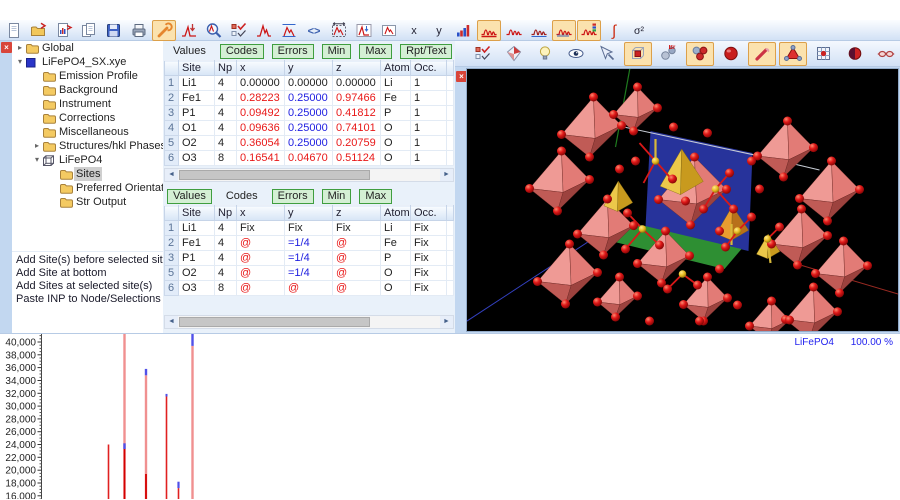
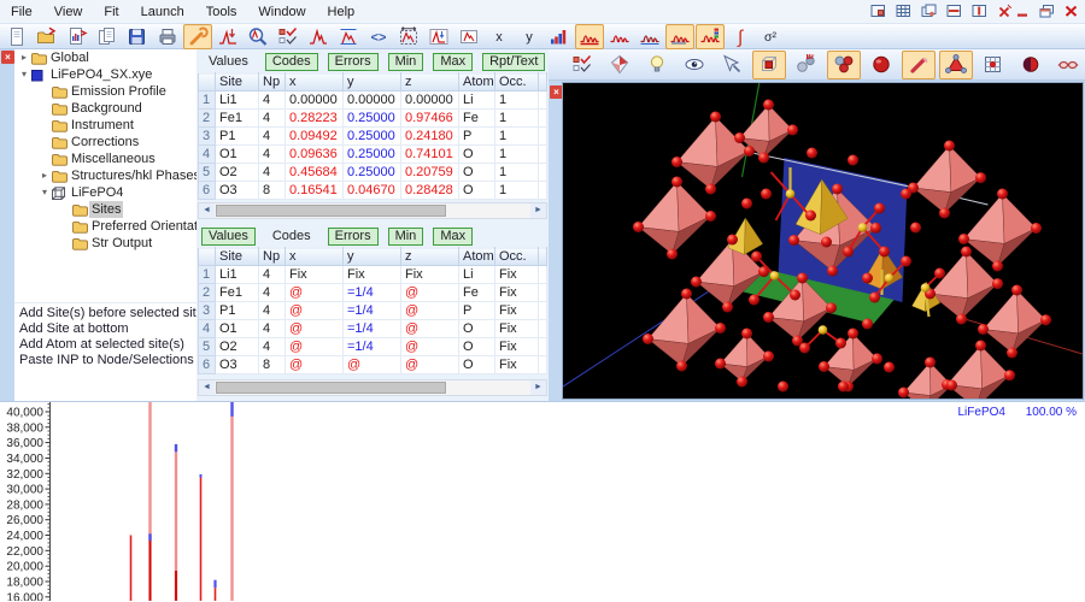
+ File
+ View
+ Fit
+ Launch
+ Tools
+ Window
+ Help
  <>
  x
  y
  ∫
  σ²
  ×
  ▸
  Global
  ▾
  LiFePO4_SX.xye
  Emission Profile
  Background
  Instrument
  Corrections
  Miscellaneous
  ▸
  Structures/hkl Phase
  ▾
  LiFePO4
  Sites
  Preferred Orienta
  Str Output
  Add Site(s) before selected sit
  Add Site at bottom
- Add Sites at selected site(s)
+ Add Atom at selected site(s)
  Paste INP to Node/Selections
  Values
  Codes
  Errors
  Min
  Max
  Rpt/Text
  	Site	Np	x	y	z	Atom	Occ.
  1	Li1	4	0.00000	0.00000	0.00000	Li	1
  2	Fe1	4	0.28223	0.25000	0.97466	Fe	1
- 3	P1	4	0.09492	0.25000	0.41812	P	1
+ 3	P1	4	0.09492	0.25000	0.24180	P	1
  4	O1	4	0.09636	0.25000	0.74101	O	1
- 5	O2	4	0.36054	0.25000	0.20759	O	1
+ 5	O2	4	0.45684	0.25000	0.20759	O	1
- 6	O3	8	0.16541	0.04670	0.51124	O	1
+ 6	O3	8	0.16541	0.04670	0.28428	O	1
  Values
  Codes
  Errors
  Min
  Max
  	Site	Np	x	y	z	Atom	Occ.
  1	Li1	4	Fix	Fix	Fix	Li	Fix
  2	Fe1	4	@	=1/4	@	Fe	Fix
  3	P1	4	@	=1/4	@	P	Fix
+ 4	O1	4	@	=1/4	@	O	Fix
  5	O2	4	@	=1/4	@	O	Fix
  6	O3	8	@	@	@	O	Fix
  ×
  16,000
  18,000
  20,000
  22,000
  24,000
  26,000
  28,000
  30,000
  32,000
  34,000
  36,000
  38,000
  40,000
  LiFePO4 100.00 %
